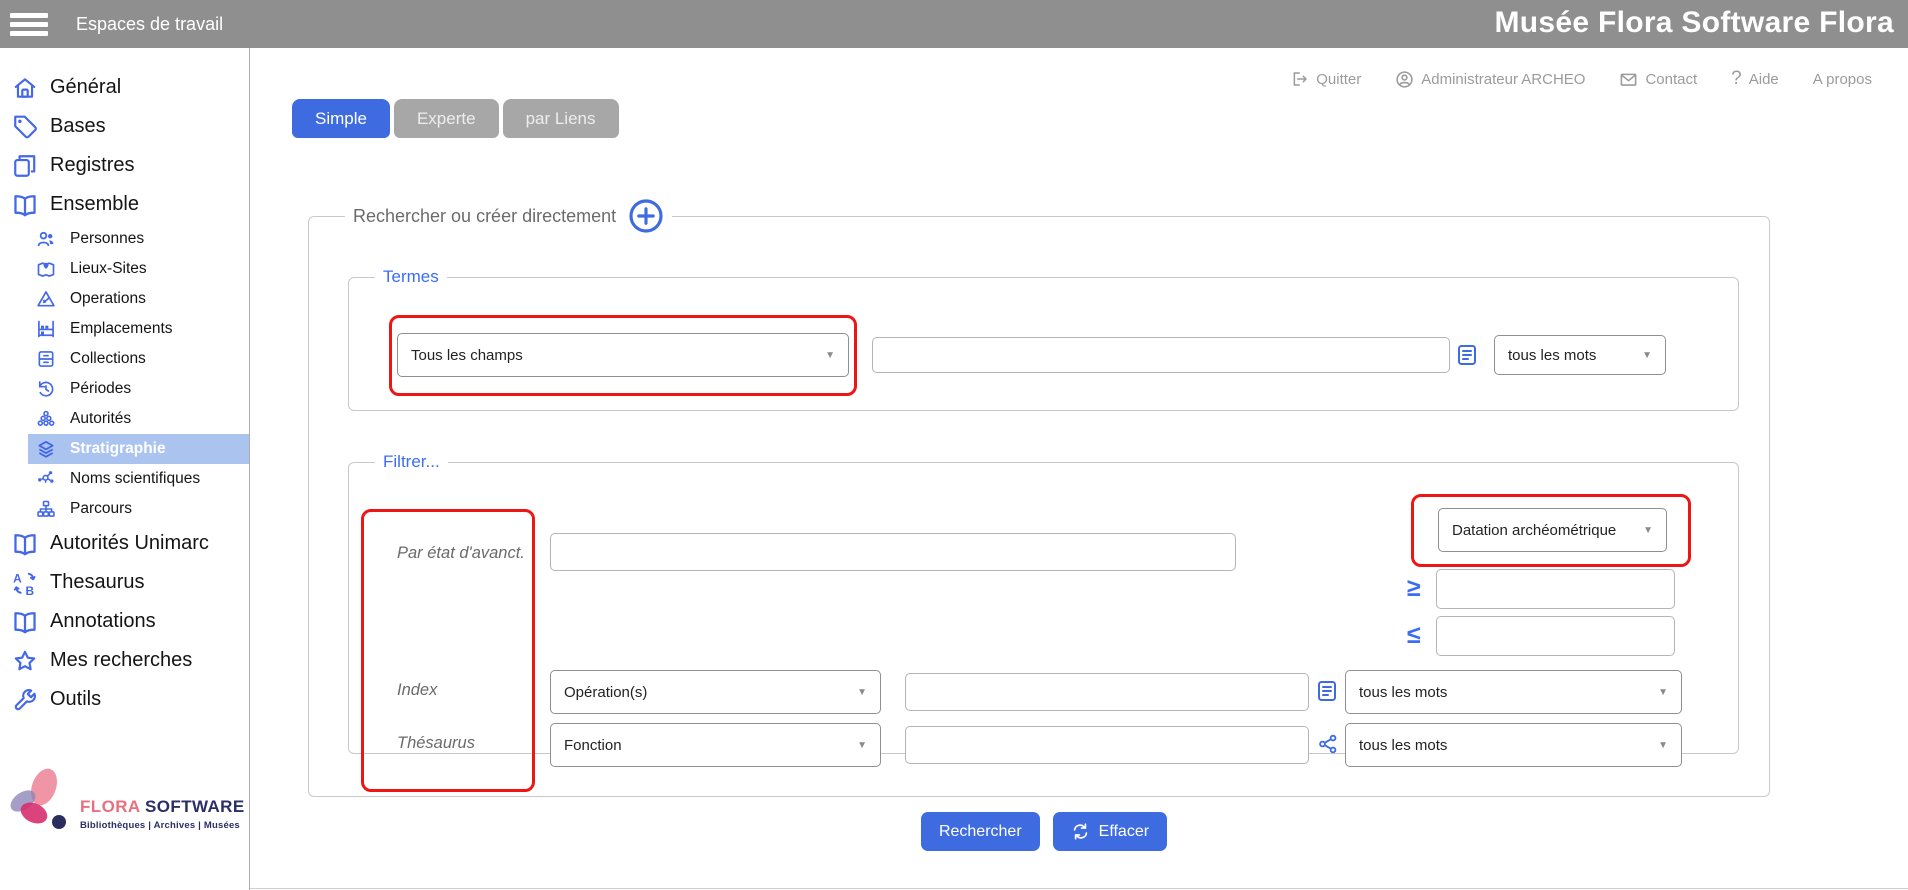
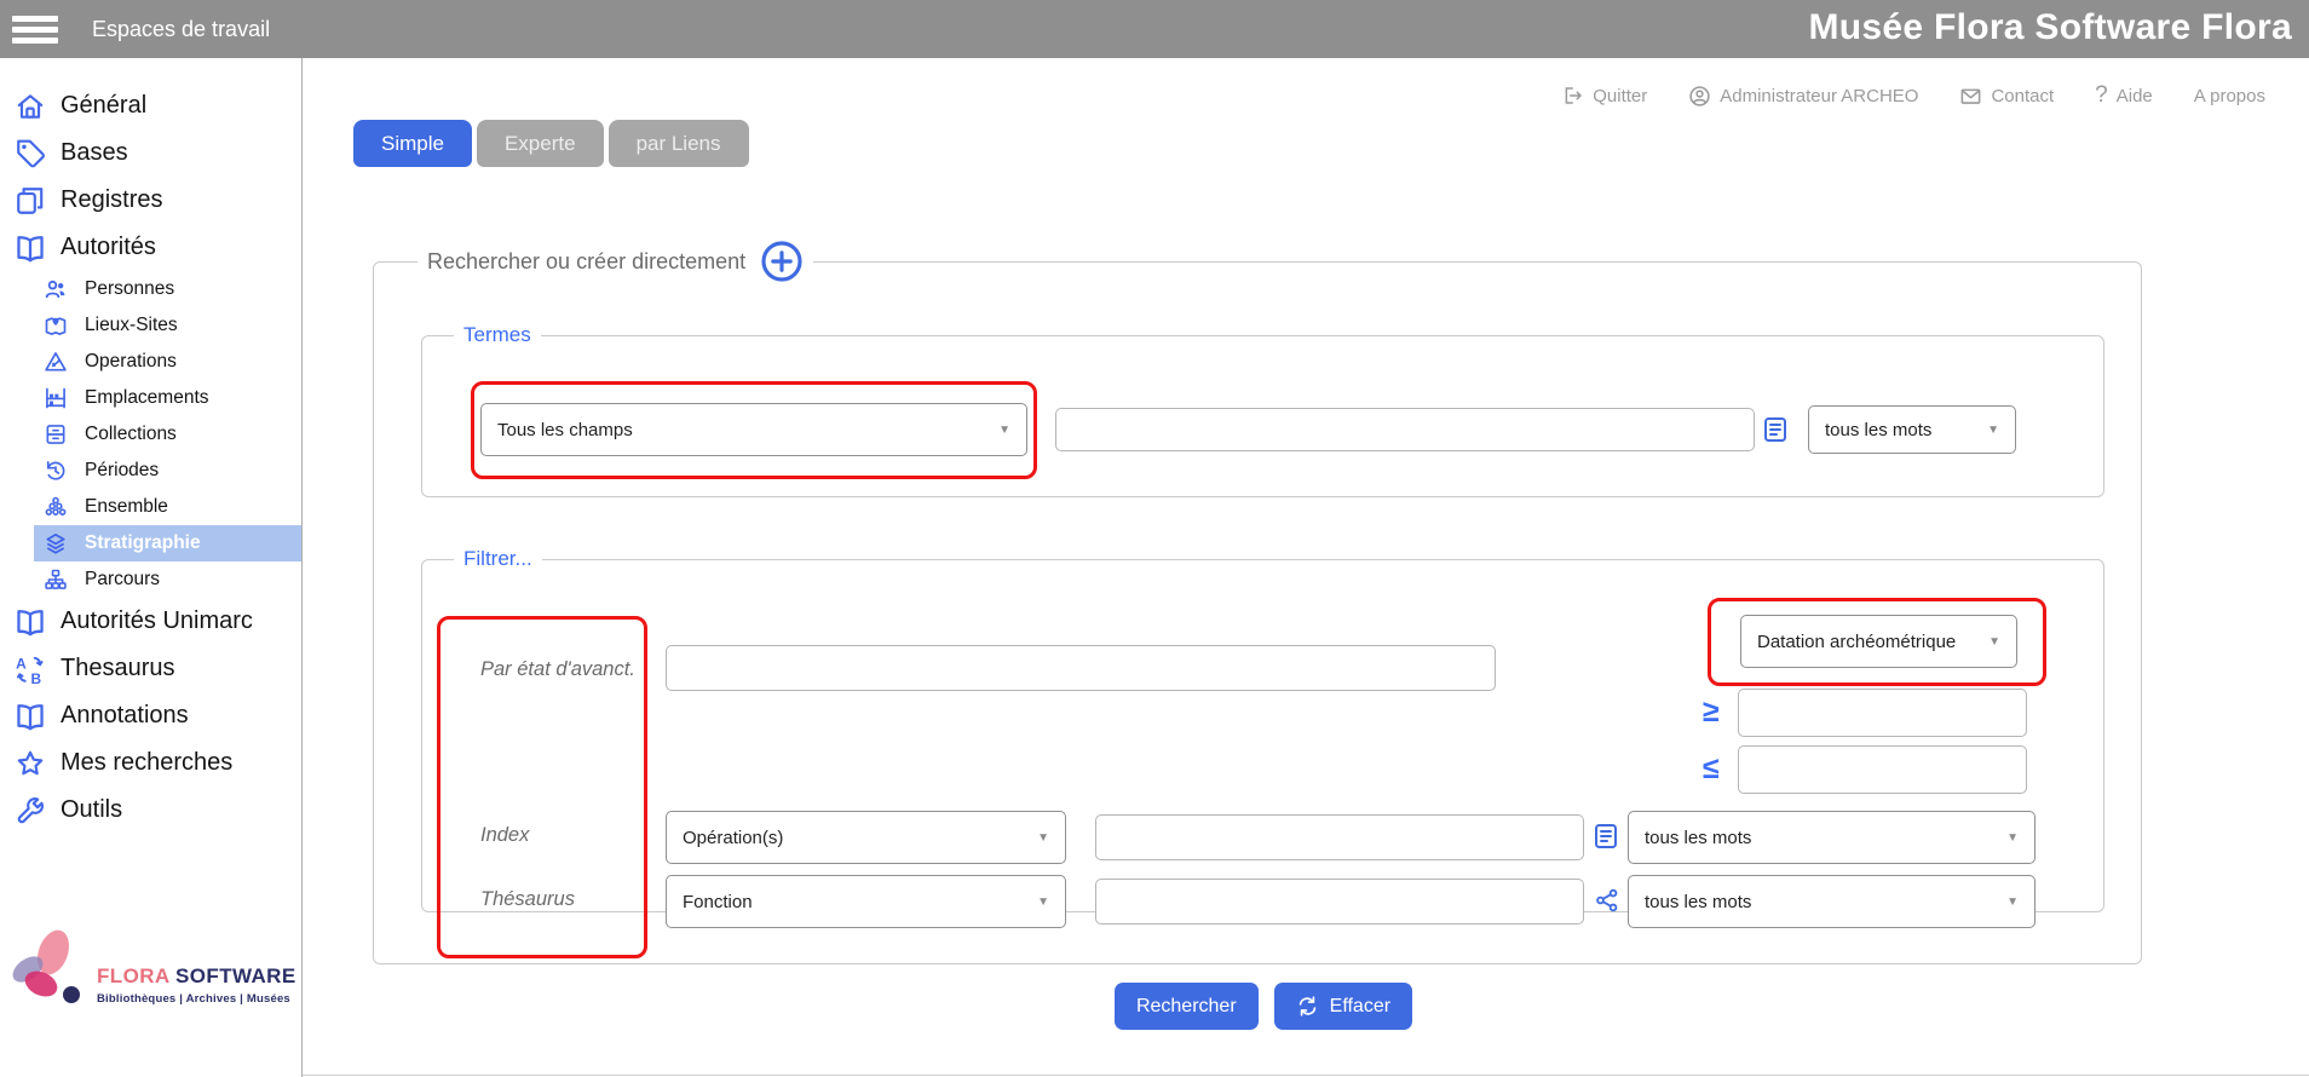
  Espaces de travail
  Musée Flora Software Flora
  Général
  Bases
  Registres
- Ensemble
+ Autorités
  Personnes
  Lieux-Sites
  Operations
  Emplacements
  Collections
  Périodes
- Autorités
+ Ensemble
  Stratigraphie
- Noms scientifiques
  Parcours
  Autorités Unimarc
  A
  B
  Thesaurus
  Annotations
  Mes recherches
  Outils
  FLORA SOFTWARE
  Bibliothèques | Archives | Musées
  Quitter
  Administrateur ARCHEO
  Contact
  ?
  Aide
  A propos
  Simple
  Experte
  par Liens
  Rechercher ou créer directement
  Termes
  Tous les champs
  ▼
  tous les mots
  ▼
  Filtrer...
  Par état d'avanct.
  Datation archéométrique
  ▼
  ≥
  ≤
  Index
  Opération(s)
  ▼
  tous les mots
  ▼
  Thésaurus
  Fonction
  ▼
  tous les mots
  ▼
  Rechercher
  Effacer
